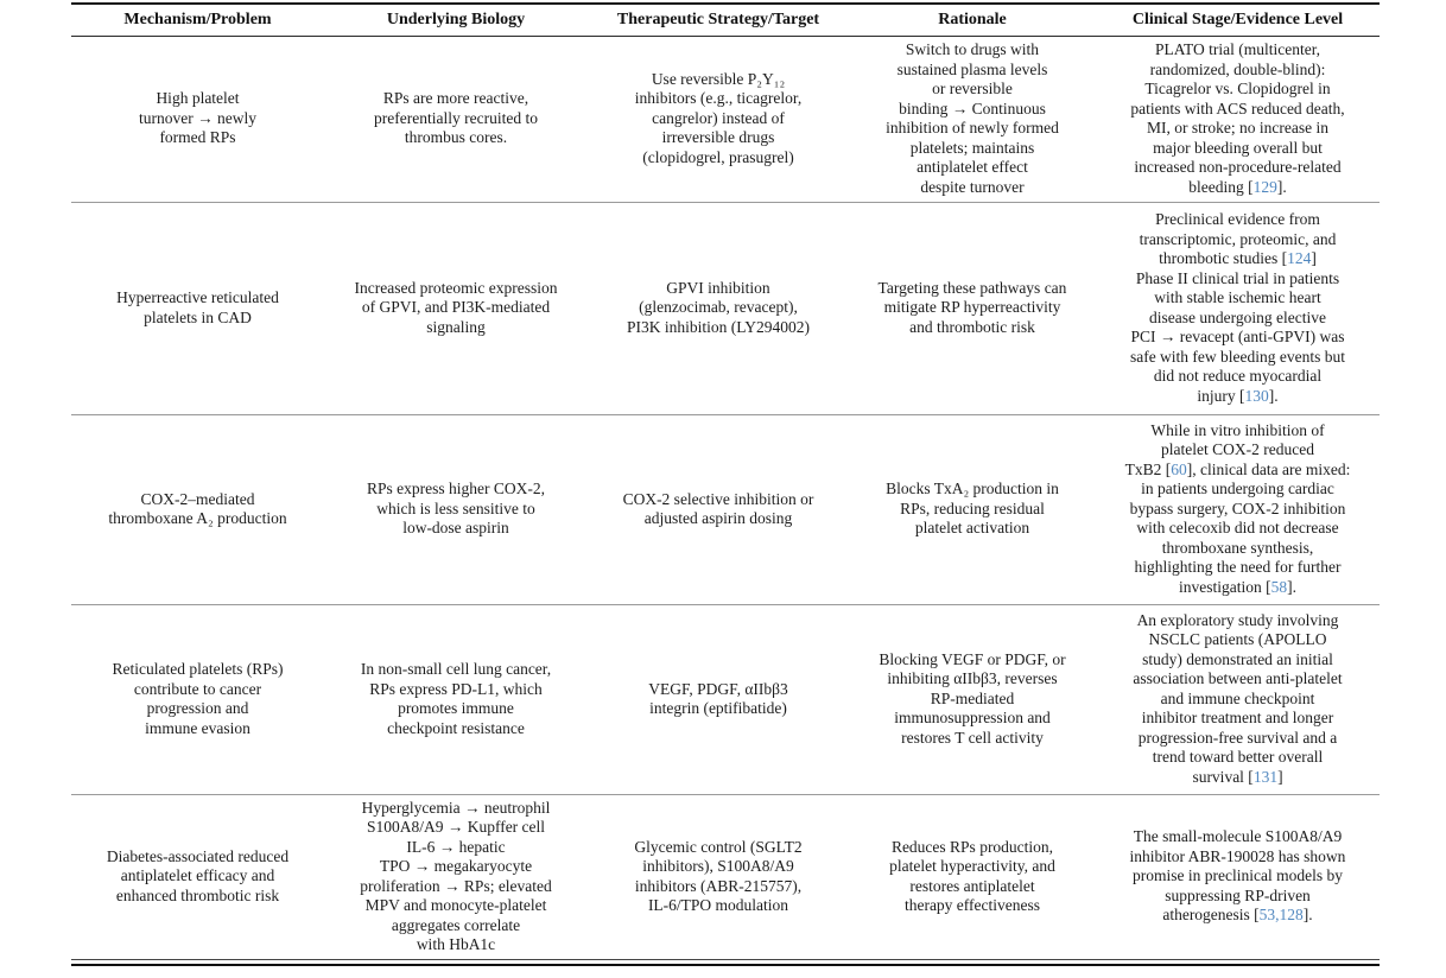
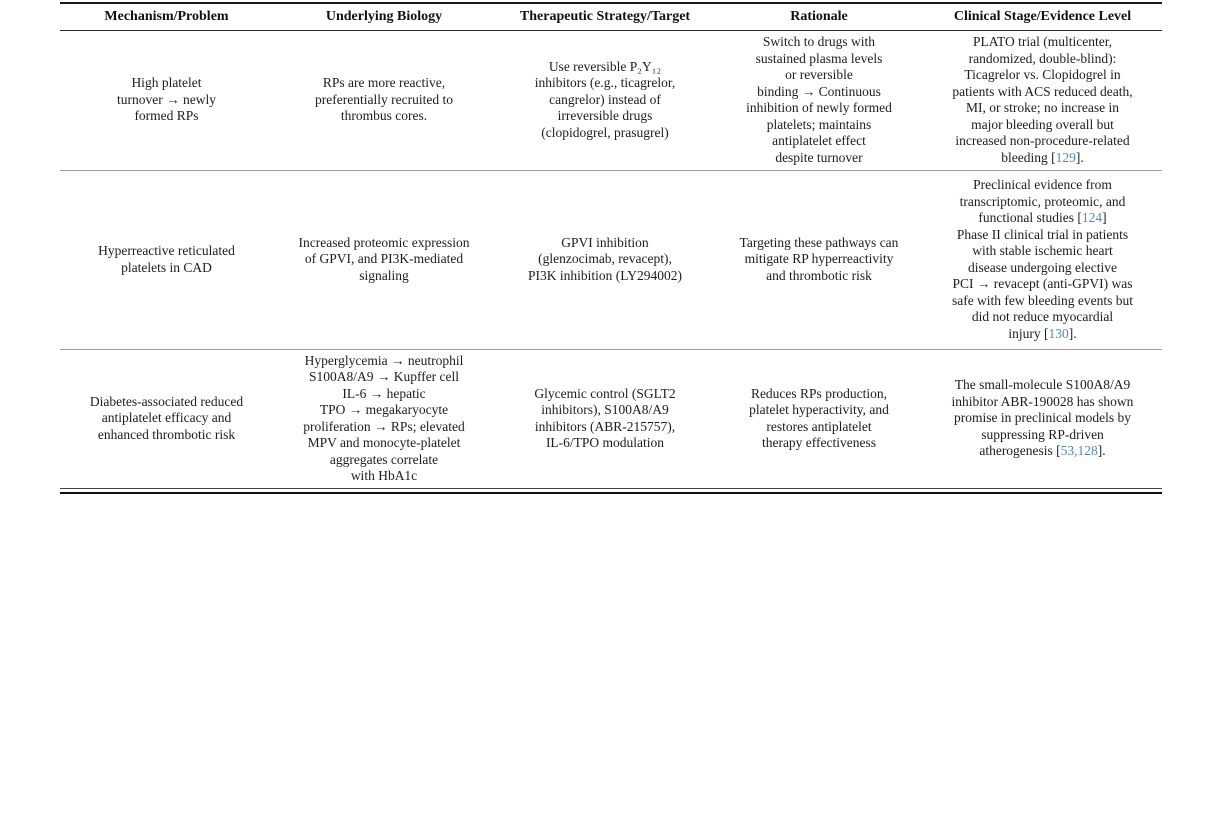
  Mechanism/Problem	Underlying Biology	Therapeutic Strategy/Target	Rationale	Clinical Stage/Evidence Level
  High platelet turnover → newly formed RPs	RPs are more reactive, preferentially recruited to thrombus cores.	Use reversible P₂Y₁₂ inhibitors (e.g., ticagrelor, cangrelor) instead of irreversible drugs (clopidogrel, prasugrel)	Switch to drugs with sustained plasma levels or reversible binding → Continuous inhibition of newly formed platelets; maintains antiplatelet effect despite turnover	PLATO trial (multicenter, randomized, double-blind): Ticagrelor vs. Clopidogrel in patients with ACS reduced death, MI, or stroke; no increase in major bleeding overall but increased non-procedure-related bleeding [129].
- Hyperreactive reticulated platelets in CAD	Increased proteomic expression of GPVI, and PI3K-mediated signaling	GPVI inhibition (glenzocimab, revacept), PI3K inhibition (LY294002)	Targeting these pathways can mitigate RP hyperreactivity and thrombotic risk	Preclinical evidence from transcriptomic, proteomic, and thrombotic studies [124] Phase II clinical trial in patients with stable ischemic heart disease undergoing elective PCI → revacept (anti-GPVI) was safe with few bleeding events but did not reduce myocardial injury [130].
+ Hyperreactive reticulated platelets in CAD	Increased proteomic expression of GPVI, and PI3K-mediated signaling	GPVI inhibition (glenzocimab, revacept), PI3K inhibition (LY294002)	Targeting these pathways can mitigate RP hyperreactivity and thrombotic risk	Preclinical evidence from transcriptomic, proteomic, and functional studies [124] Phase II clinical trial in patients with stable ischemic heart disease undergoing elective PCI → revacept (anti-GPVI) was safe with few bleeding events but did not reduce myocardial injury [130].
- COX-2–mediated thromboxane A₂ production	RPs express higher COX-2, which is less sensitive to low-dose aspirin	COX-2 selective inhibition or adjusted aspirin dosing	Blocks TxA₂ production in RPs, reducing residual platelet activation	While in vitro inhibition of platelet COX-2 reduced TxB2 [60], clinical data are mixed: in patients undergoing cardiac bypass surgery, COX-2 inhibition with celecoxib did not decrease thromboxane synthesis, highlighting the need for further investigation [58].
- Reticulated platelets (RPs) contribute to cancer progression and immune evasion	In non-small cell lung cancer, RPs express PD-L1, which promotes immune checkpoint resistance	VEGF, PDGF, αIIbβ3 integrin (eptifibatide)	Blocking VEGF or PDGF, or inhibiting αIIbβ3, reverses RP-mediated immunosuppression and restores T cell activity	An exploratory study involving NSCLC patients (APOLLO study) demonstrated an initial association between anti-platelet and immune checkpoint inhibitor treatment and longer progression-free survival and a trend toward better overall survival [131]
  Diabetes-associated reduced antiplatelet efficacy and enhanced thrombotic risk	Hyperglycemia → neutrophil S100A8/A9 → Kupffer cell IL-6 → hepatic TPO → megakaryocyte proliferation → RPs; elevated MPV and monocyte-platelet aggregates correlate with HbA1c	Glycemic control (SGLT2 inhibitors), S100A8/A9 inhibitors (ABR-215757), IL-6/TPO modulation	Reduces RPs production, platelet hyperactivity, and restores antiplatelet therapy effectiveness	The small-molecule S100A8/A9 inhibitor ABR-190028 has shown promise in preclinical models by suppressing RP-driven atherogenesis [53,128].
